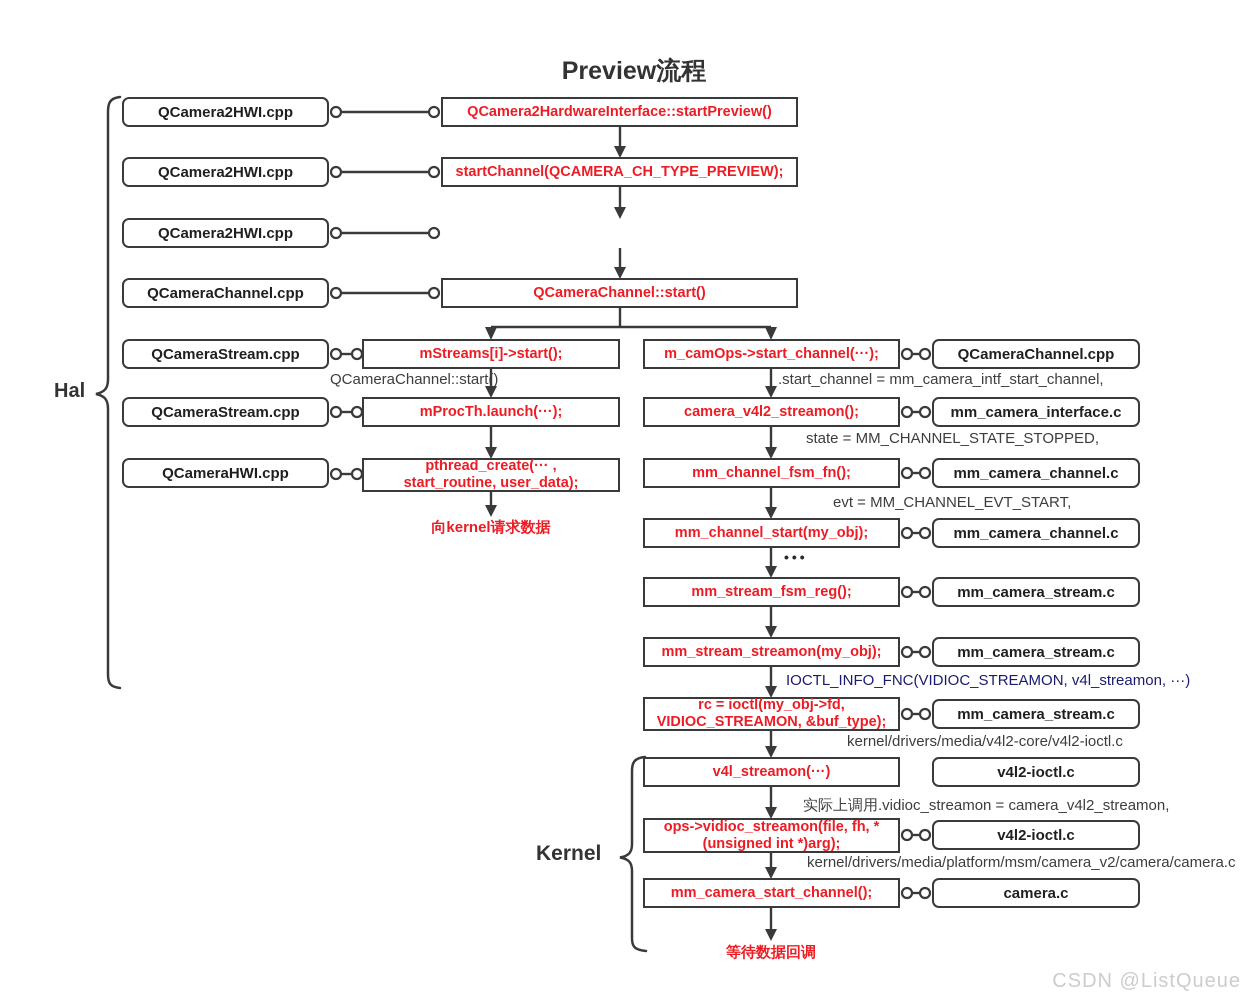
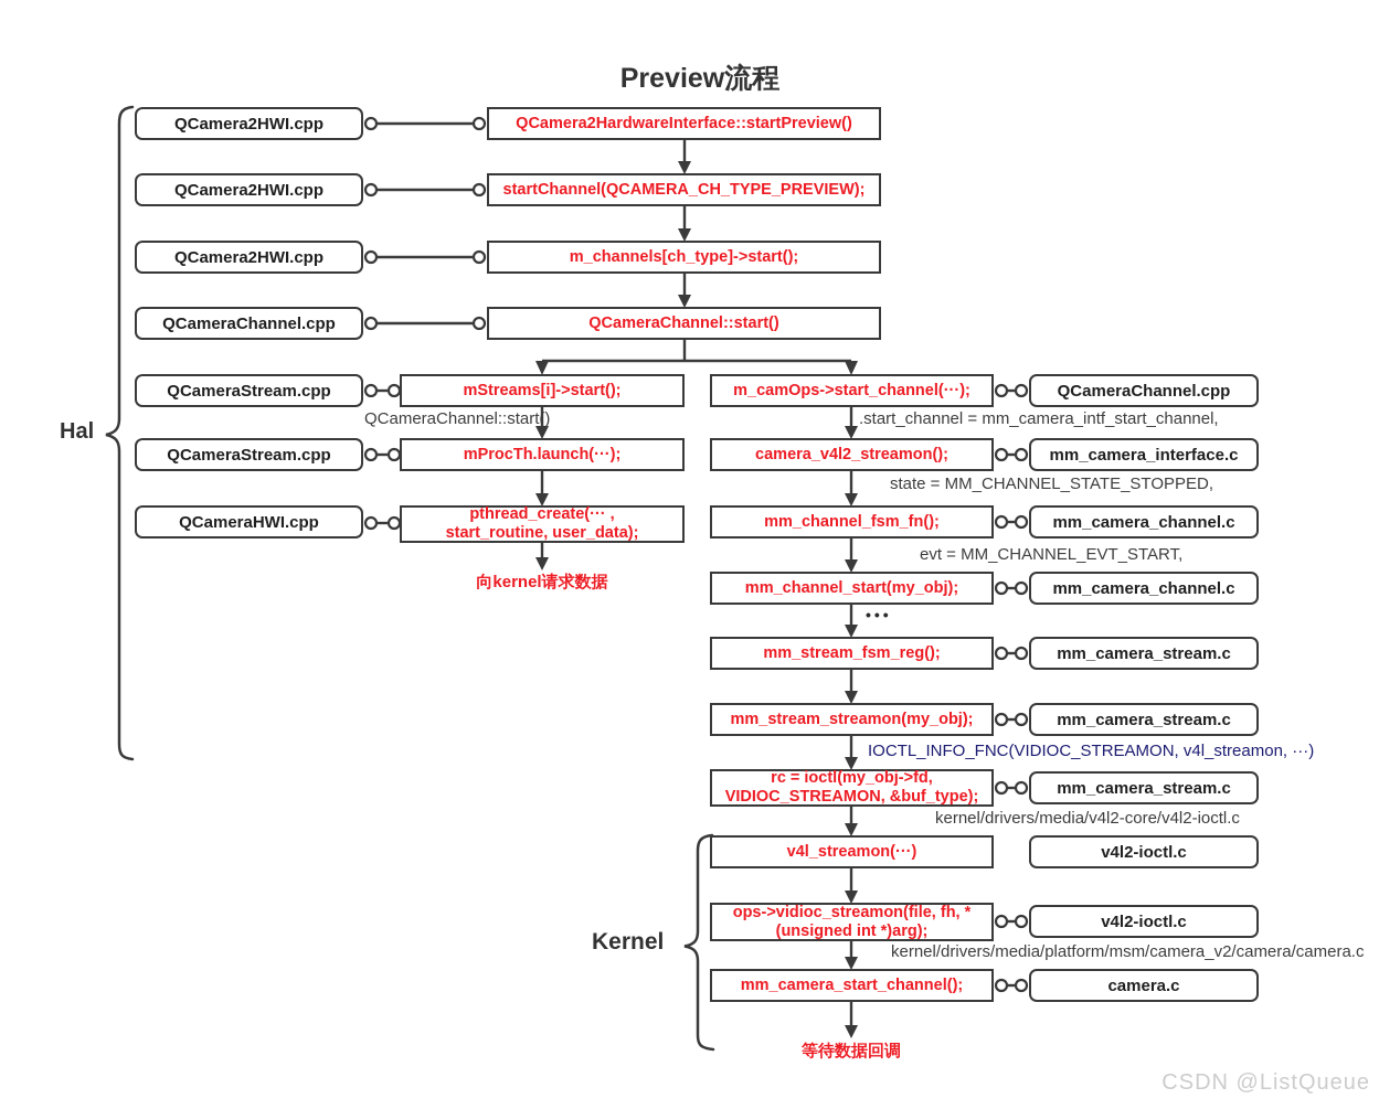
  Preview流程
  Hal
  Kernel
  CSDN @ListQueue
  QCamera2HWI.cpp
  QCamera2HWI.cpp
  QCamera2HWI.cpp
  QCameraChannel.cpp
  QCameraStream.cpp
  QCameraStream.cpp
  QCameraHWI.cpp
  QCamera2HardwareInterface::startPreview()
  startChannel(QCAMERA_CH_TYPE_PREVIEW);
+ m_channels[ch_type]->start();
  QCameraChannel::start()
  mStreams[i]->start();
  mProcTh.launch(···);
  pthread_create(··· ,
  start_routine, user_data);
  向kernel请求数据
  m_camOps->start_channel(···);
  camera_v4l2_streamon();
  mm_channel_fsm_fn();
  mm_channel_start(my_obj);
  •••
  mm_stream_fsm_reg();
  mm_stream_streamon(my_obj);
  rc = ioctl(my_obj->fd,
  VIDIOC_STREAMON, &buf_type);
  v4l_streamon(···)
  ops->vidioc_streamon(file, fh, *
  (unsigned int *)arg);
  mm_camera_start_channel();
  等待数据回调
  QCameraChannel.cpp
  mm_camera_interface.c
  mm_camera_channel.c
  mm_camera_channel.c
  mm_camera_stream.c
  mm_camera_stream.c
  mm_camera_stream.c
  v4l2-ioctl.c
  v4l2-ioctl.c
  camera.c
  QCameraChannel::start()
  .start_channel = mm_camera_intf_start_channel,
  state = MM_CHANNEL_STATE_STOPPED,
  evt = MM_CHANNEL_EVT_START,
  IOCTL_INFO_FNC(VIDIOC_STREAMON, v4l_streamon, ···)
  kernel/drivers/media/v4l2-core/v4l2-ioctl.c
- 实际上调用.vidioc_streamon = camera_v4l2_streamon,
  kernel/drivers/media/platform/msm/camera_v2/camera/camera.c
